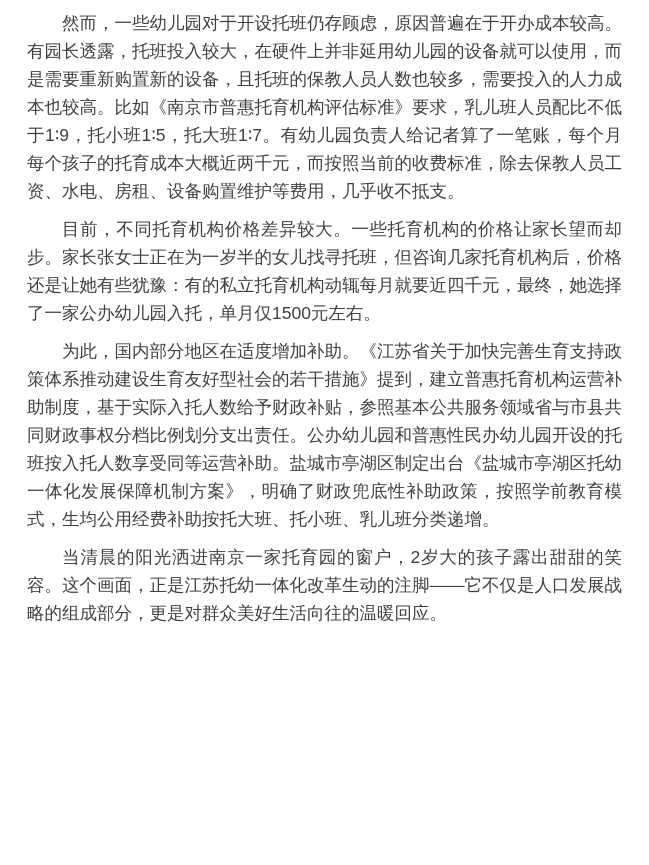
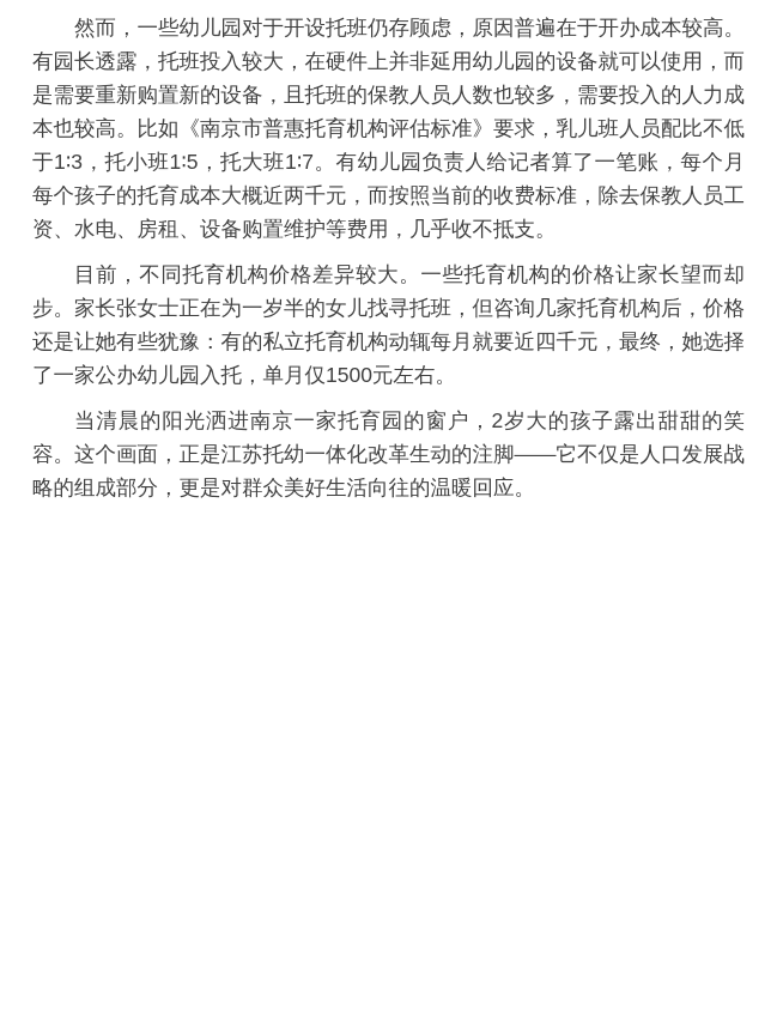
- 然而，一些幼儿园对于开设托班仍存顾虑，原因普遍在于开办成本较高。有园长透露，托班投入较大，在硬件上并非延用幼儿园的设备就可以使用，而是需要重新购置新的设备，且托班的保教人员人数也较多，需要投入的人力成本也较高。比如《南京市普惠托育机构评估标准》要求，乳儿班人员配比不低于1∶9，托小班1∶5，托大班1∶7。有幼儿园负责人给记者算了一笔账，每个月每个孩子的托育成本大概近两千元，而按照当前的收费标准，除去保教人员工资、水电、房租、设备购置维护等费用，几乎收不抵支。
+ 然而，一些幼儿园对于开设托班仍存顾虑，原因普遍在于开办成本较高。有园长透露，托班投入较大，在硬件上并非延用幼儿园的设备就可以使用，而是需要重新购置新的设备，且托班的保教人员人数也较多，需要投入的人力成本也较高。比如《南京市普惠托育机构评估标准》要求，乳儿班人员配比不低于1∶3，托小班1∶5，托大班1∶7。有幼儿园负责人给记者算了一笔账，每个月每个孩子的托育成本大概近两千元，而按照当前的收费标准，除去保教人员工资、水电、房租、设备购置维护等费用，几乎收不抵支。
  目前，不同托育机构价格差异较大。一些托育机构的价格让家长望而却步。家长张女士正在为一岁半的女儿找寻托班，但咨询几家托育机构后，价格还是让她有些犹豫：有的私立托育机构动辄每月就要近四千元，最终，她选择了一家公办幼儿园入托，单月仅1500元左右。
- 为此，国内部分地区在适度增加补助。《江苏省关于加快完善生育支持政策体系推动建设生育友好型社会的若干措施》提到，建立普惠托育机构运营补助制度，基于实际入托人数给予财政补贴，参照基本公共服务领域省与市县共同财政事权分档比例划分支出责任。公办幼儿园和普惠性民办幼儿园开设的托班按入托人数享受同等运营补助。盐城市亭湖区制定出台《盐城市亭湖区托幼一体化发展保障机制方案》，明确了财政兜底性补助政策，按照学前教育模式，生均公用经费补助按托大班、托小班、乳儿班分类递增。
  当清晨的阳光洒进南京一家托育园的窗户，2岁大的孩子露出甜甜的笑容。这个画面，正是江苏托幼一体化改革生动的注脚——它不仅是人口发展战略的组成部分，更是对群众美好生活向往的温暖回应。
